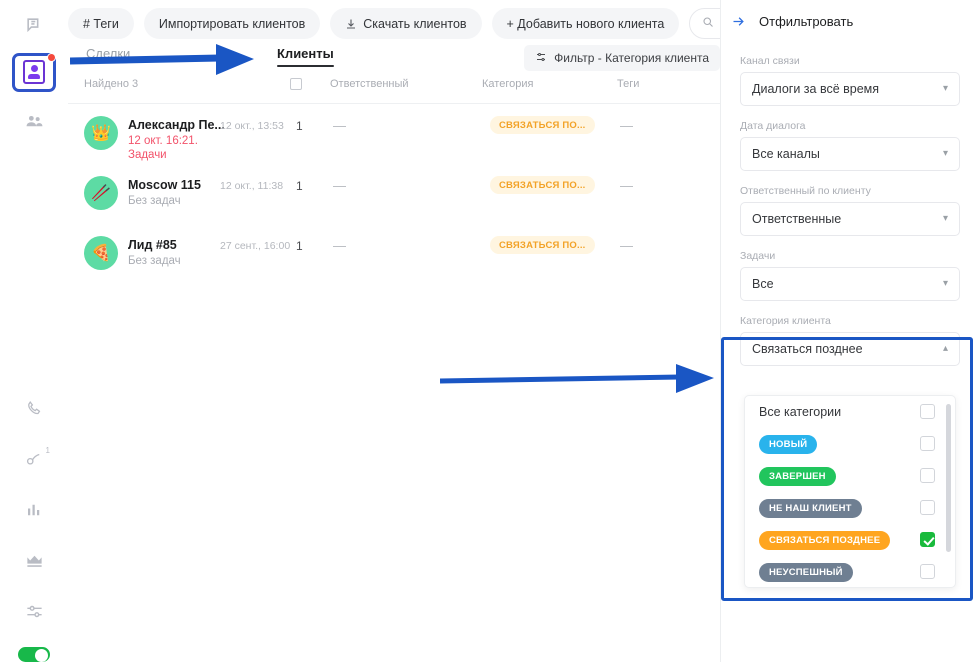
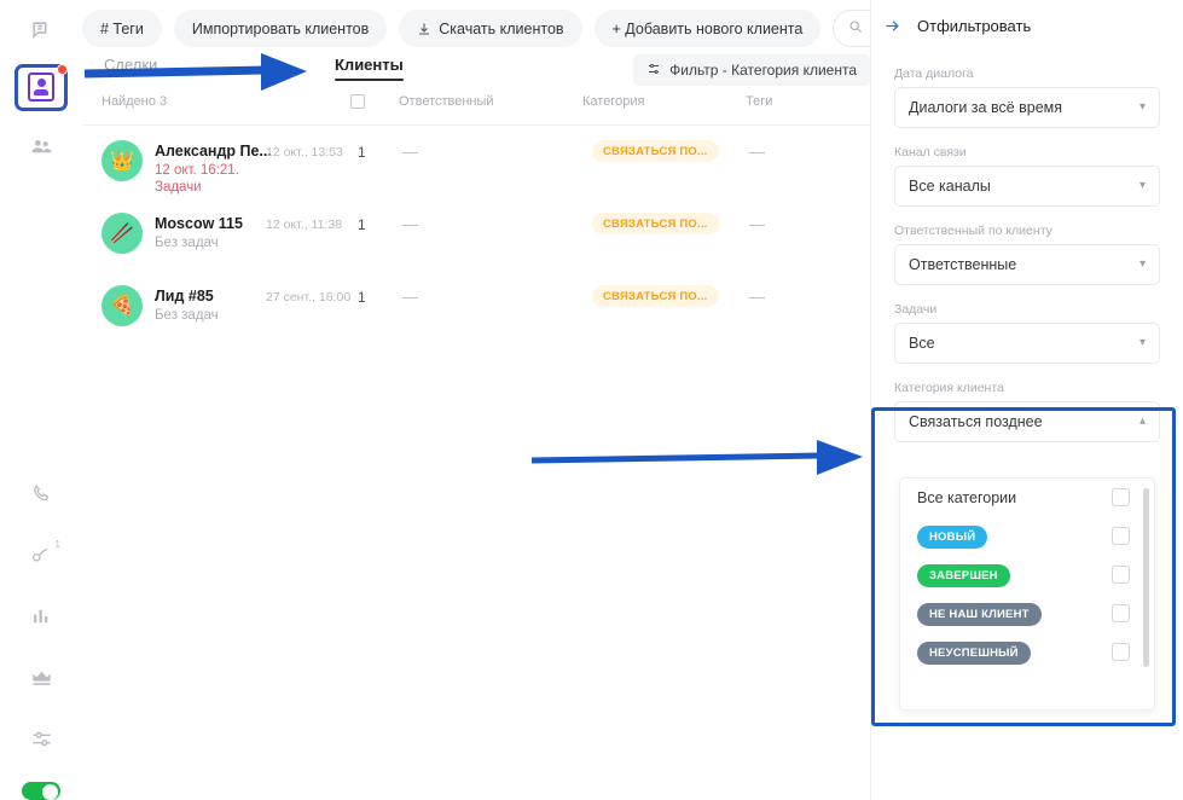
  1
  # Теги
  Импортировать клиентов
  Скачать клиентов
  + Добавить нового клиента
  Сделки
  Клиенты
  Фильтр - Категория клиента
  Найдено 3
  Ответственный
  Категория
  Теги
  👑
  Александр Пе...
  12 окт. 16:21.
  Задачи
  12 окт., 13:53
  1
  —
  СВЯЗАТЬСЯ ПО...
  —
  🥢
  Moscow 115
  Без задач
  12 окт., 11:38
  1
  —
  СВЯЗАТЬСЯ ПО...
  —
  🍕
  Лид #85
  Без задач
  27 сент., 16:00
  1
  —
  СВЯЗАТЬСЯ ПО...
  —
  Отфильтровать
- Канал связи
+ Дата диалога
  Диалоги за всё время
  ▾
- Дата диалога
+ Канал связи
  Все каналы
  ▾
  Ответственный по клиенту
  Ответственные
  ▾
  Задачи
  Все
  ▾
  Категория клиента
  Связаться позднее
  ▴
  Все категории
  НОВЫЙ
  ЗАВЕРШЕН
  НЕ НАШ КЛИЕНТ
- СВЯЗАТЬСЯ ПОЗДНЕЕ
  НЕУСПЕШНЫЙ
